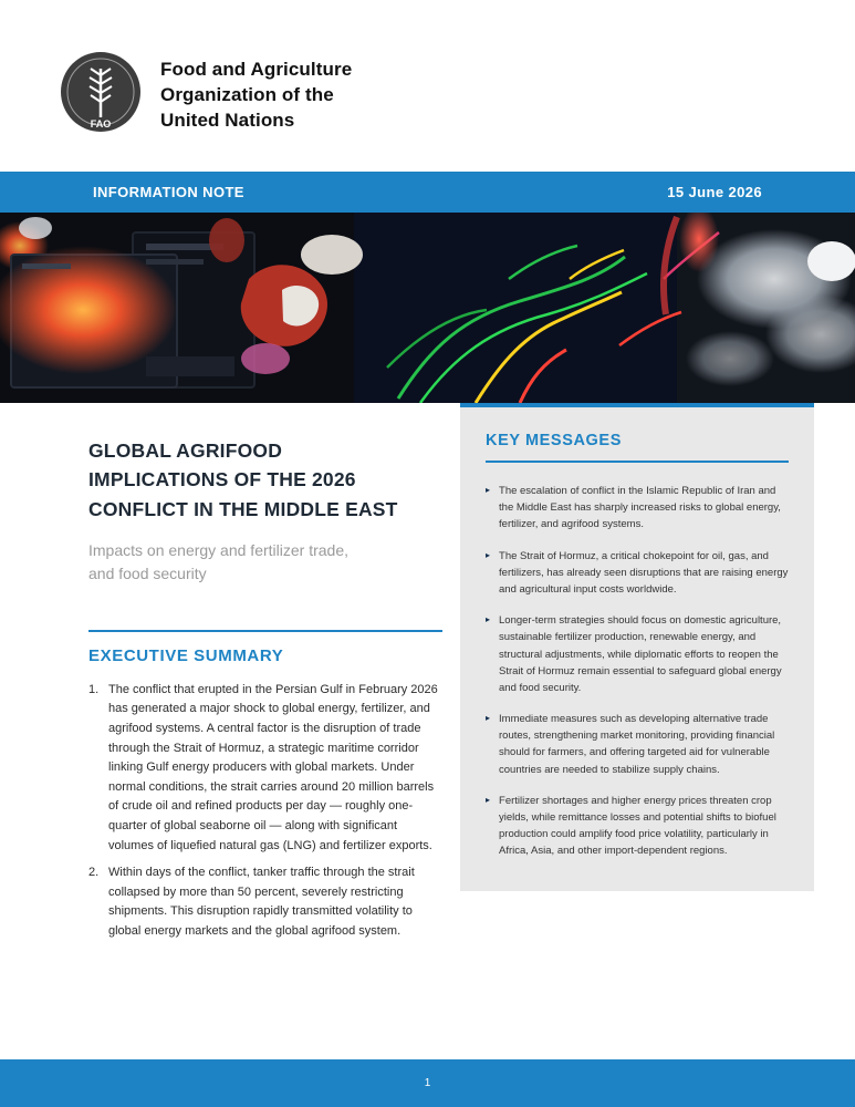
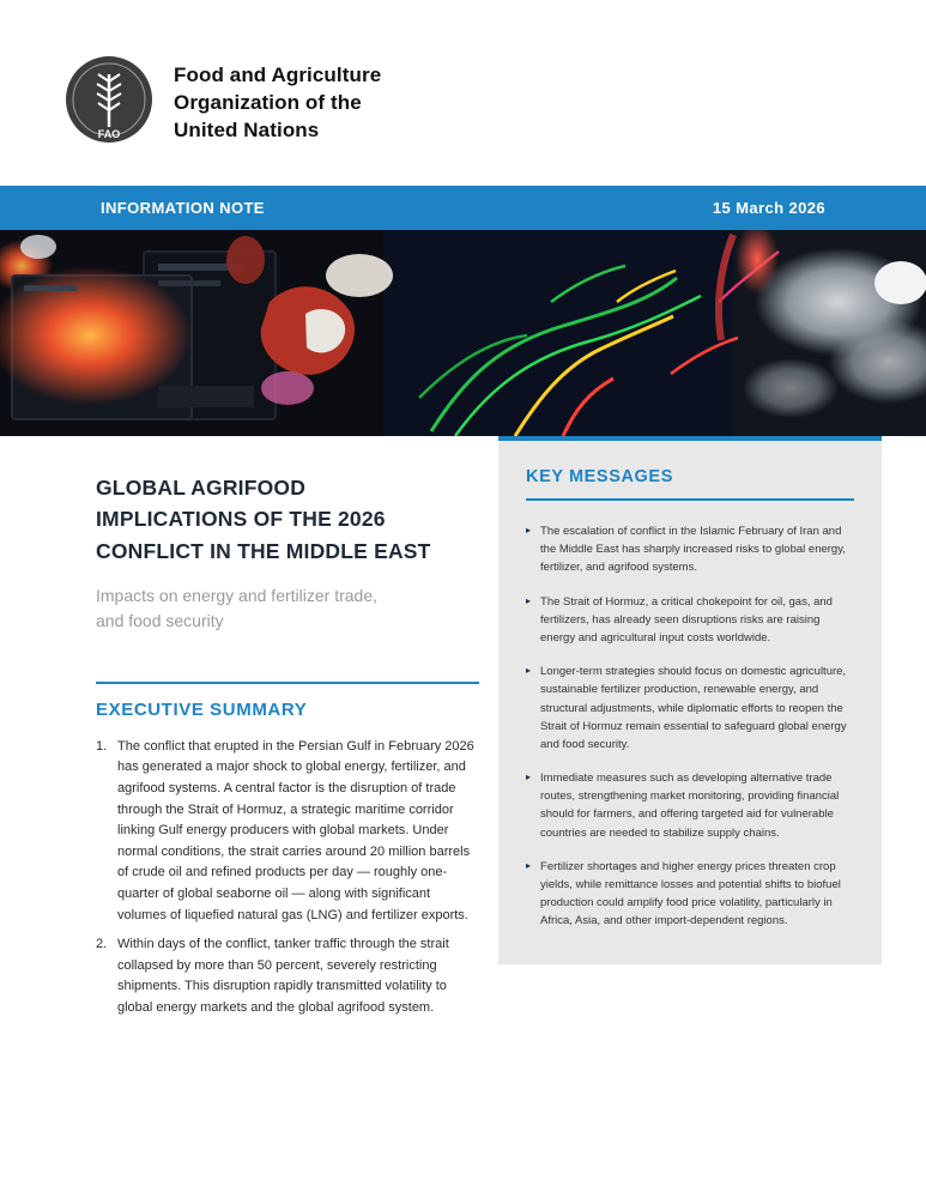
  FAO
  Food and Agriculture
  Organization of the
  United Nations
  INFORMATION NOTE
- 15 June 2026
+ 15 March 2026
  GLOBAL AGRIFOOD
  IMPLICATIONS OF THE 2026
  CONFLICT IN THE MIDDLE EAST
  Impacts on energy and fertilizer trade,
  and food security
  EXECUTIVE SUMMARY
  1.
  The conflict that erupted in the Persian Gulf in February 2026 has generated a major shock to global energy, fertilizer, and agrifood systems. A central factor is the disruption of trade through the Strait of Hormuz, a strategic maritime corridor linking Gulf energy producers with global markets. Under normal conditions, the strait carries around 20 million barrels of crude oil and refined products per day — roughly one-quarter of global seaborne oil — along with significant volumes of liquefied natural gas (LNG) and fertilizer exports.
  2.
  Within days of the conflict, tanker traffic through the strait collapsed by more than 50 percent, severely restricting shipments. This disruption rapidly transmitted volatility to global energy markets and the global agrifood system.
  KEY MESSAGES
  ▸
- The escalation of conflict in the Islamic Republic of Iran and the Middle East has sharply increased risks to global energy, fertilizer, and agrifood systems.
+ The escalation of conflict in the Islamic February of Iran and the Middle East has sharply increased risks to global energy, fertilizer, and agrifood systems.
  ▸
- The Strait of Hormuz, a critical chokepoint for oil, gas, and fertilizers, has already seen disruptions that are raising energy and agricultural input costs worldwide.
+ The Strait of Hormuz, a critical chokepoint for oil, gas, and fertilizers, has already seen disruptions risks are raising energy and agricultural input costs worldwide.
  ▸
  Longer-term strategies should focus on domestic agriculture, sustainable fertilizer production, renewable energy, and structural adjustments, while diplomatic efforts to reopen the Strait of Hormuz remain essential to safeguard global energy and food security.
  ▸
  Immediate measures such as developing alternative trade routes, strengthening market monitoring, providing financial should for farmers, and offering targeted aid for vulnerable countries are needed to stabilize supply chains.
  ▸
  Fertilizer shortages and higher energy prices threaten crop yields, while remittance losses and potential shifts to biofuel production could amplify food price volatility, particularly in Africa, Asia, and other import-dependent regions.
- 1
